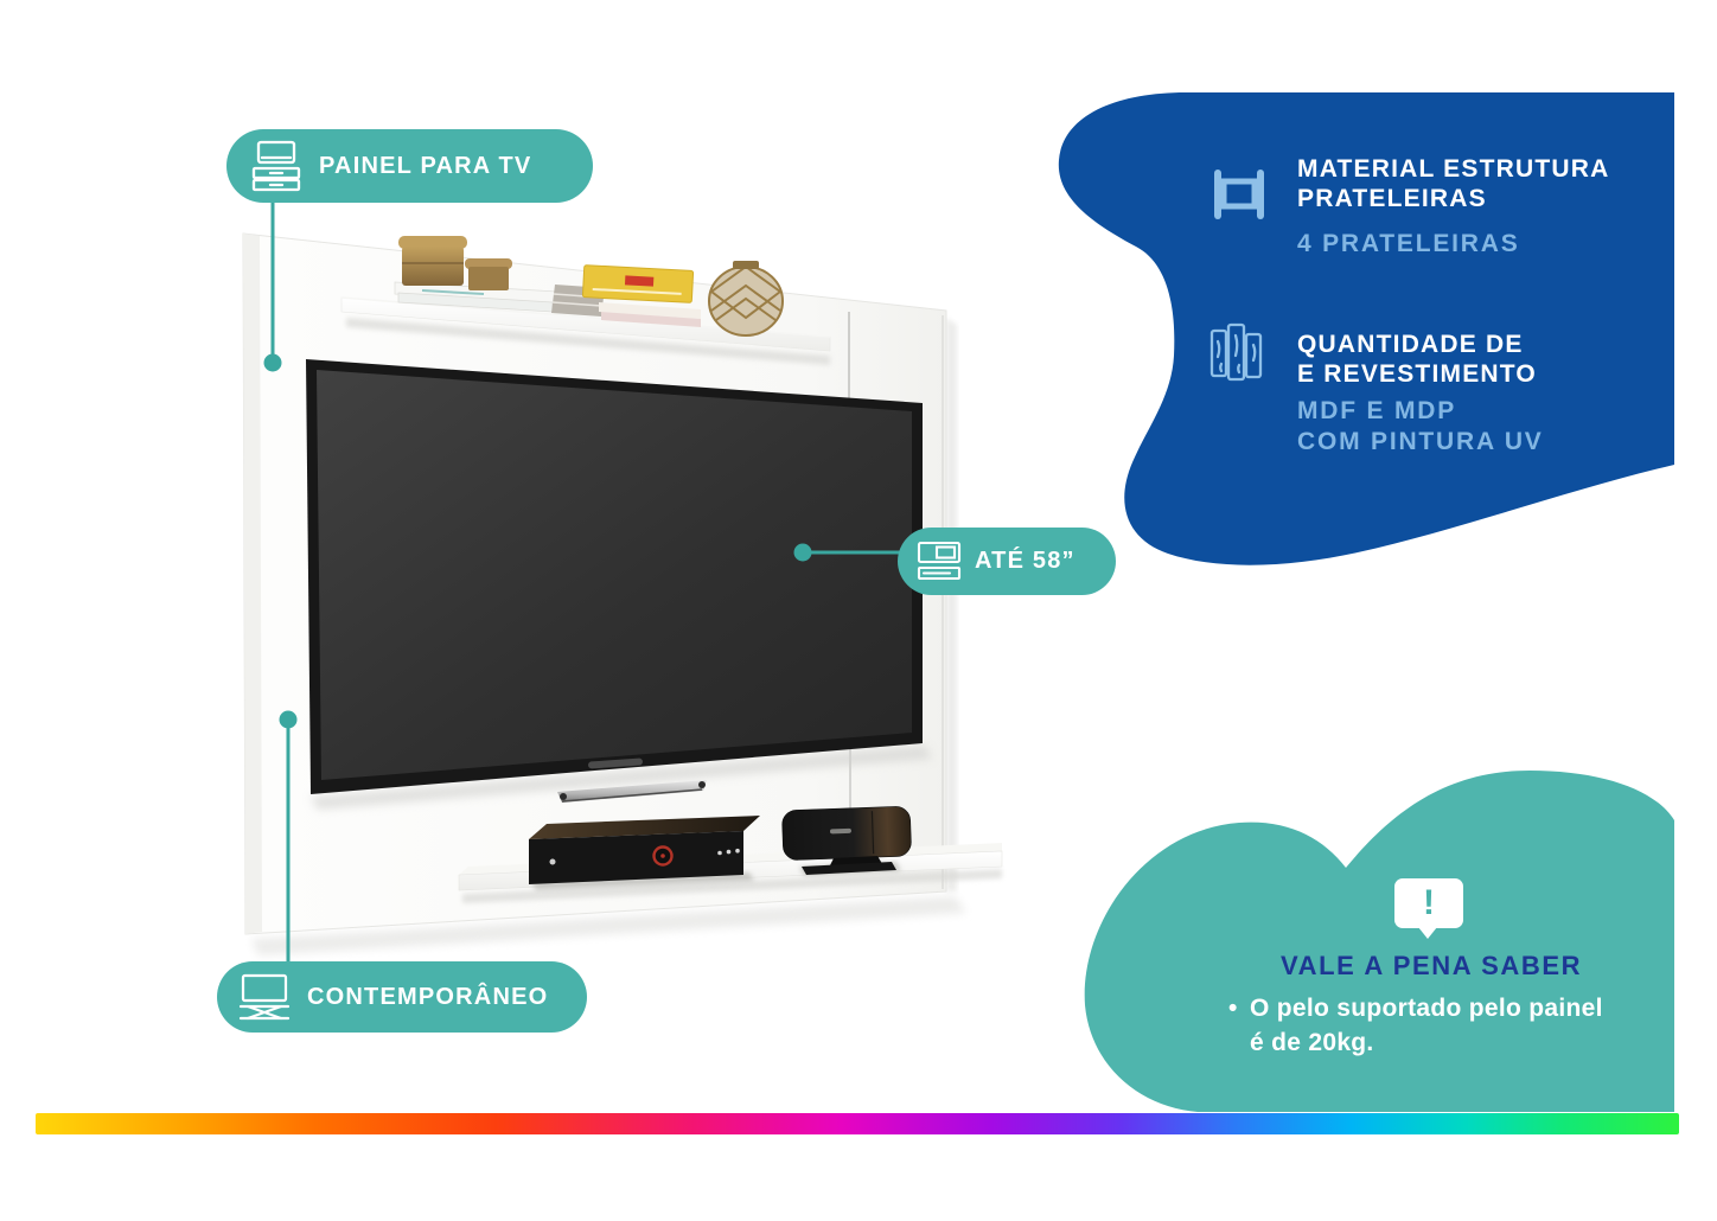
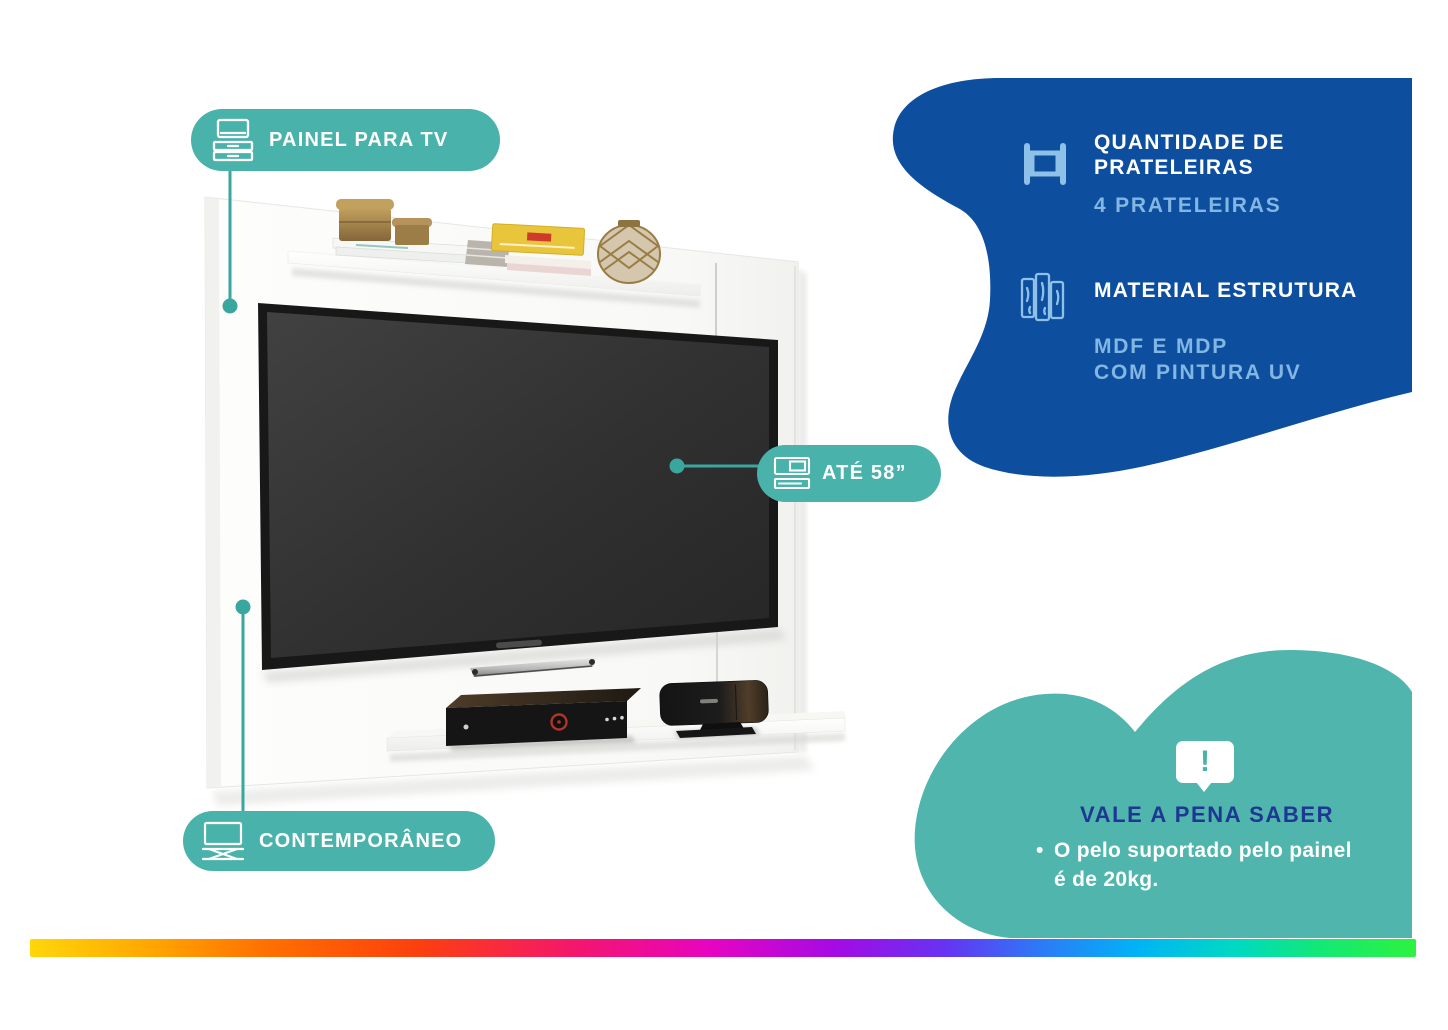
  PAINEL PARA TV
  ATÉ 58”
  CONTEMPORÂNEO
- MATERIAL ESTRUTURA
+ QUANTIDADE DE
  PRATELEIRAS
  4 PRATELEIRAS
- QUANTIDADE DE
+ MATERIAL ESTRUTURA
- E REVESTIMENTO
  MDF E MDP
  COM PINTURA UV
  !
  VALE A PENA SABER
  •
  O pelo suportado pelo painel
  é de 20kg.
